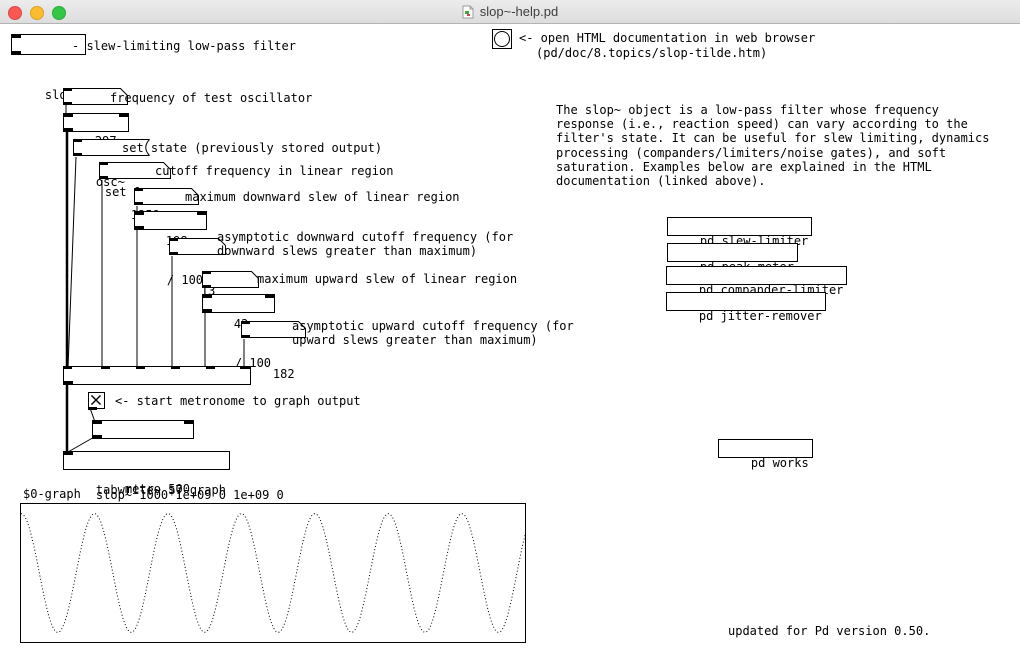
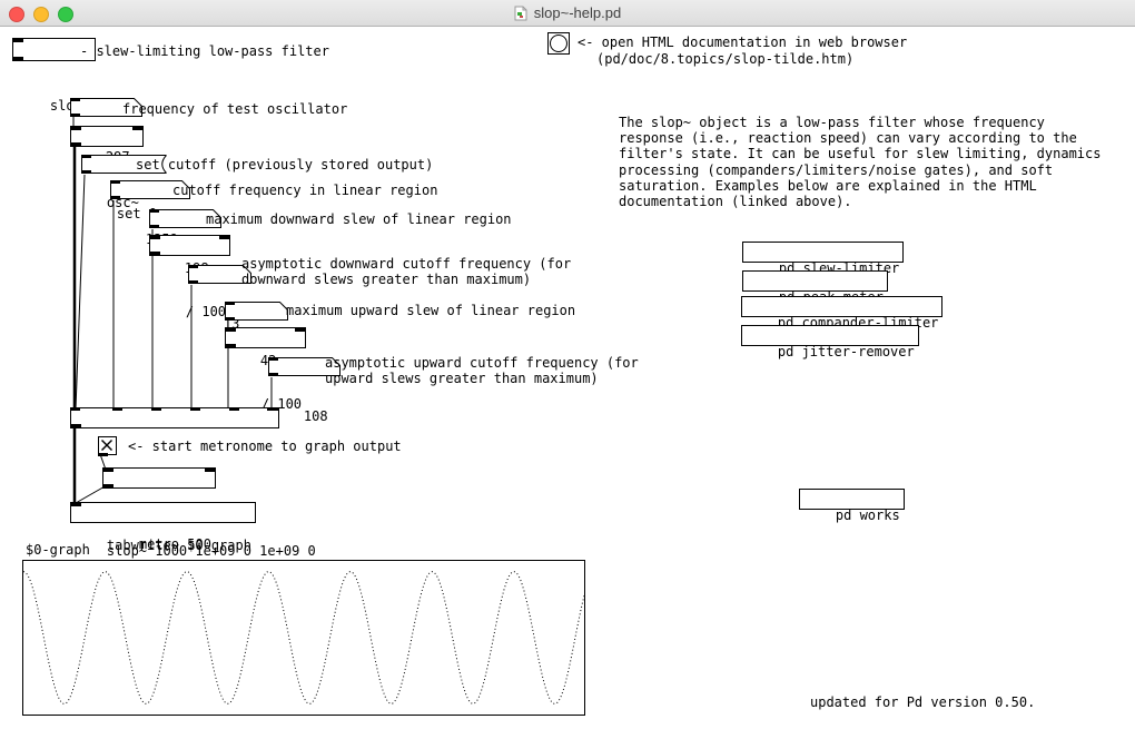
  - slew-limiting low-pass filter
  <- open HTML documentation in web browser
  (pd/doc/8.topics/slop-tilde.htm)
  frequency of test oscillator
- set state (previously stored output)
+ set cutoff (previously stored output)
  cutoff frequency in linear region
  maximum downward slew of linear region
  asymptotic downward cutoff frequency (for
  downward slews greater than maximum)
  maximum upward slew of linear region
- 182
+ 108
  asymptotic upward cutoff frequency (for
  upward slews greater than maximum)
  <- start metronome to graph output
- tabwrite~ $7-graph
+ tabwrite~ $0-graph
  The slop~ object is a low-pass filter whose frequency
  response (i.e., reaction speed) can vary according to the
  filter's state. It can be useful for slew limiting, dynamics
  processing (companders/limiters/noise gates), and soft
  saturation. Examples below are explained in the HTML
  documentation (linked above).
  pd slew-limiter
  pd compander-limiter
  pd jitter-remover
  pd works
  $0-graph
  updated for Pd version 0.50.
  slop~-help.pd
